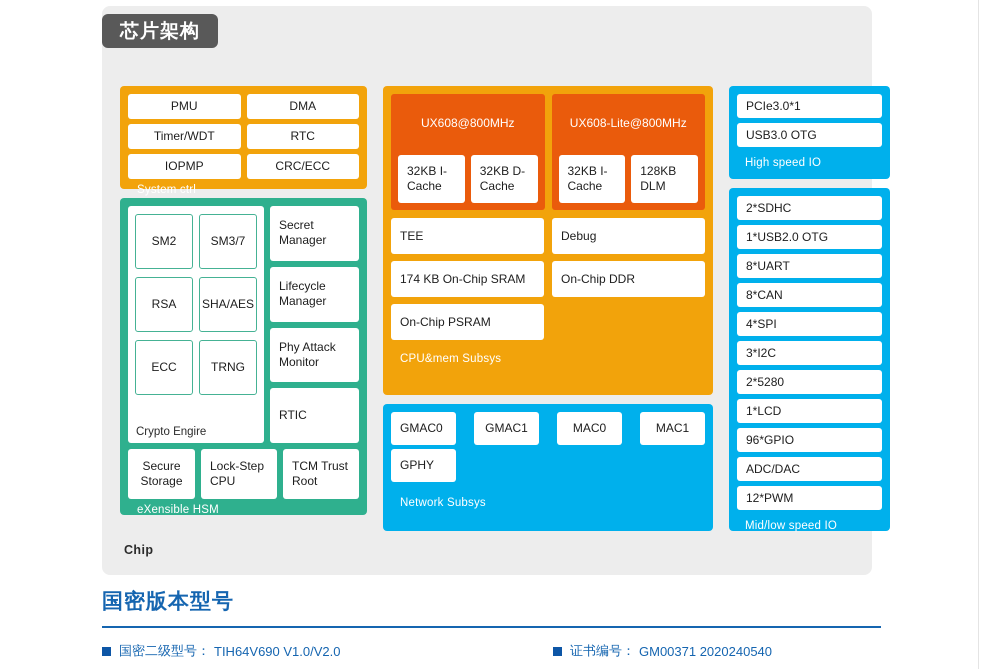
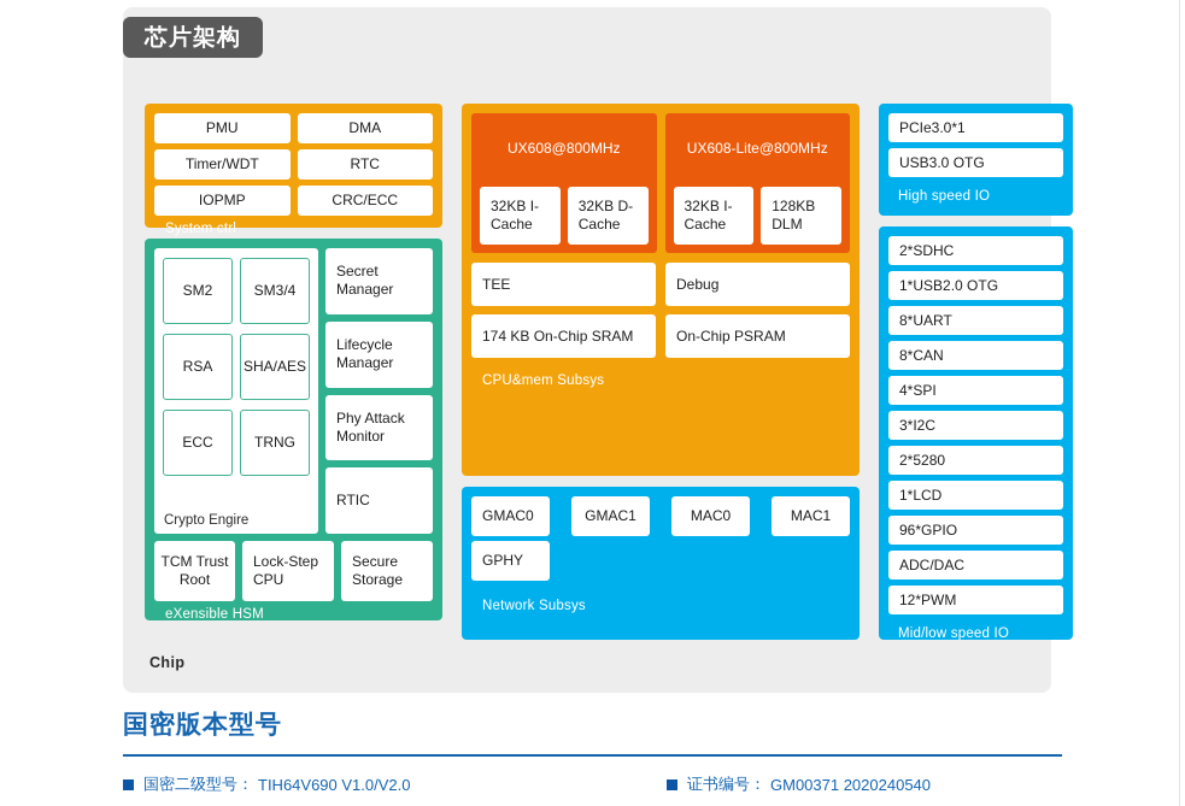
  芯片架构
  PMU
  DMA
  Timer/WDT
  RTC
  IOPMP
  CRC/ECC
  System ctrl
  SM2
- SM3/7
+ SM3/4
  RSA
  SHA/AES
  ECC
  TRNG
  Crypto Engire
  Secret Manager
  Lifecycle Manager
  Phy Attack Monitor
  RTIC
- Secure Storage
+ TCM Trust Root
  Lock-Step CPU
- TCM Trust Root
+ Secure Storage
  eXensible HSM
  UX608@800MHz
  32KB I-Cache
  32KB D-Cache
  UX608-Lite@800MHz
  32KB I-Cache
  128KB DLM
  TEE
  Debug
  174 KB On-Chip SRAM
- On-Chip DDR
  On-Chip PSRAM
  CPU&mem Subsys
  GMAC0
  GPHY
  GMAC1
  MAC0
  MAC1
  Network Subsys
  PCIe3.0*1
  USB3.0 OTG
  High speed IO
  2*SDHC
  1*USB2.0 OTG
  8*UART
  8*CAN
  4*SPI
  3*I2C
  2*5280
  1*LCD
  96*GPIO
  ADC/DAC
  12*PWM
  Mid/low speed IO
  Chip
  国密版本型号
  国密二级型号：
  TIH64V690 V1.0/V2.0
  证书编号：
  GM00371 2020240540
